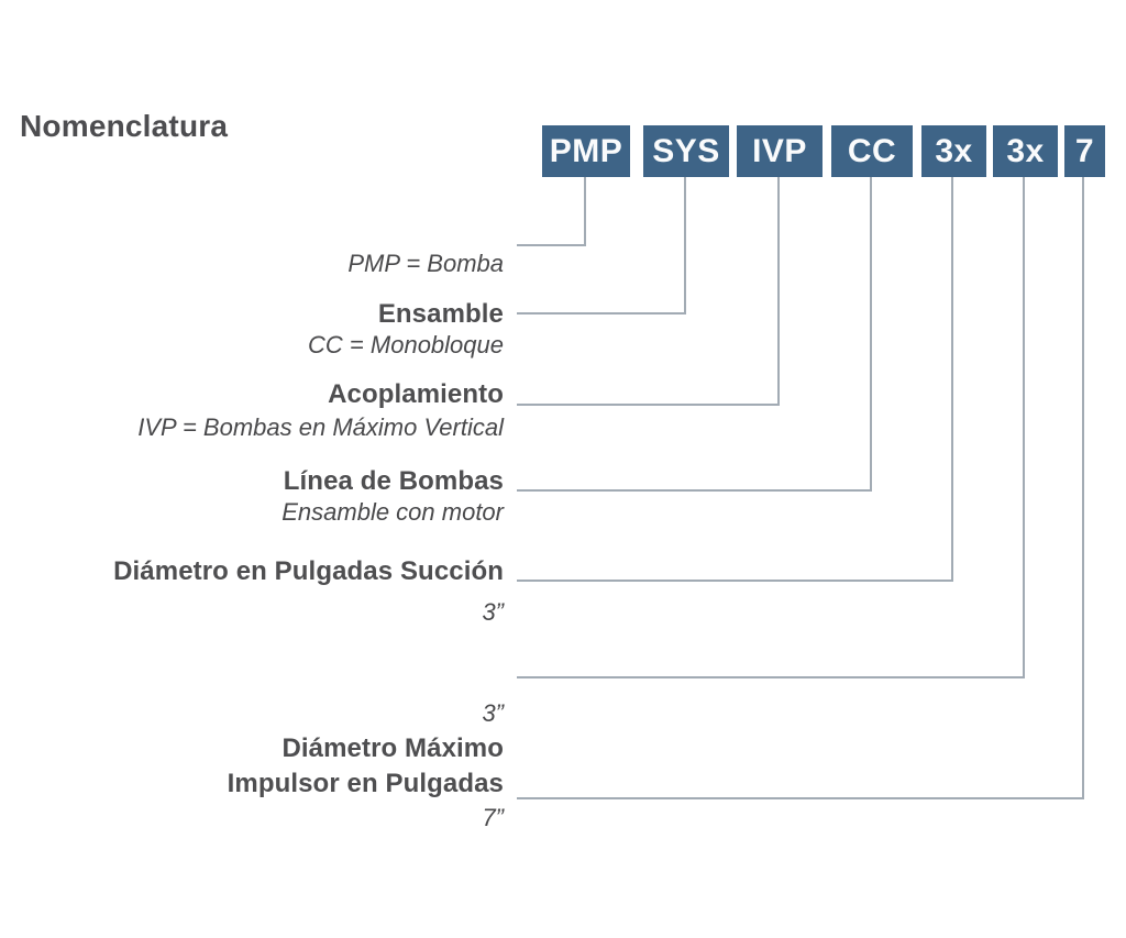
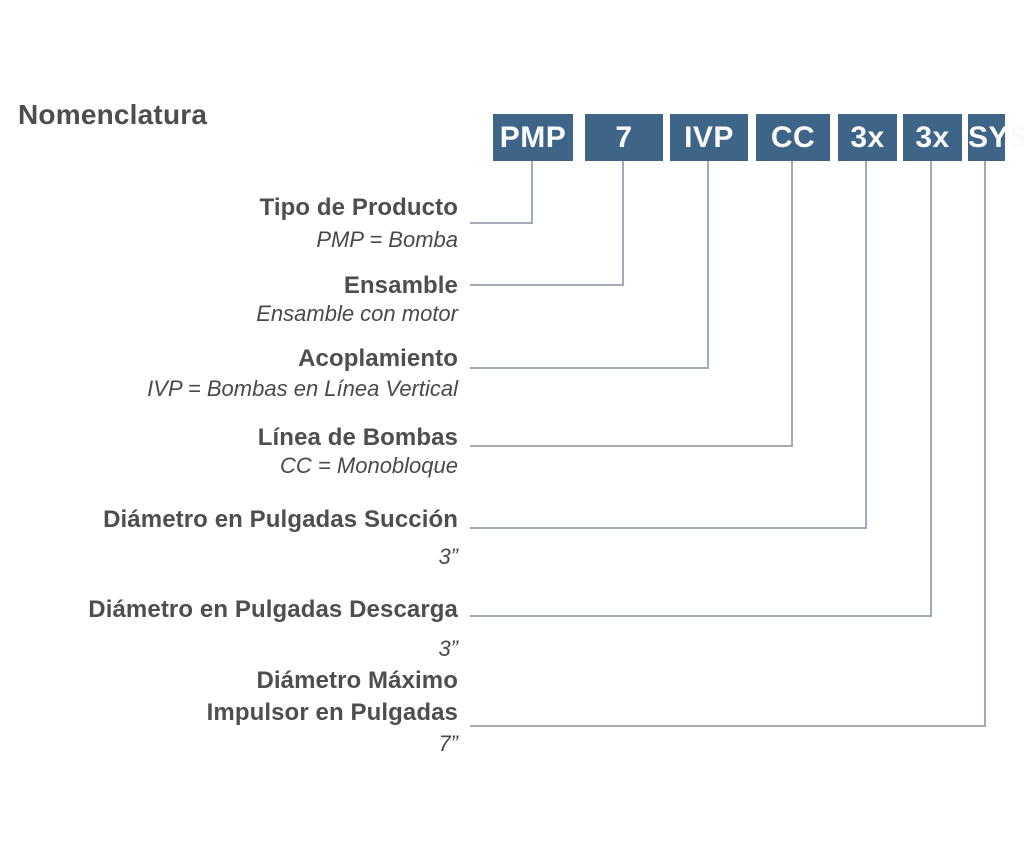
  Nomenclatura
  PMP
- SYS
+ 7
  IVP
  CC
  3x
  3x
- 7
+ SYS
+ Tipo de Producto
  PMP = Bomba
  Ensamble
- CC = Monobloque
+ Ensamble con motor
  Acoplamiento
- IVP = Bombas en Máximo Vertical
+ IVP = Bombas en Línea Vertical
  Línea de Bombas
- Ensamble con motor
+ CC = Monobloque
  Diámetro en Pulgadas Succión
  3”
+ Diámetro en Pulgadas Descarga
  3”
  Diámetro Máximo
  Impulsor en Pulgadas
  7”
